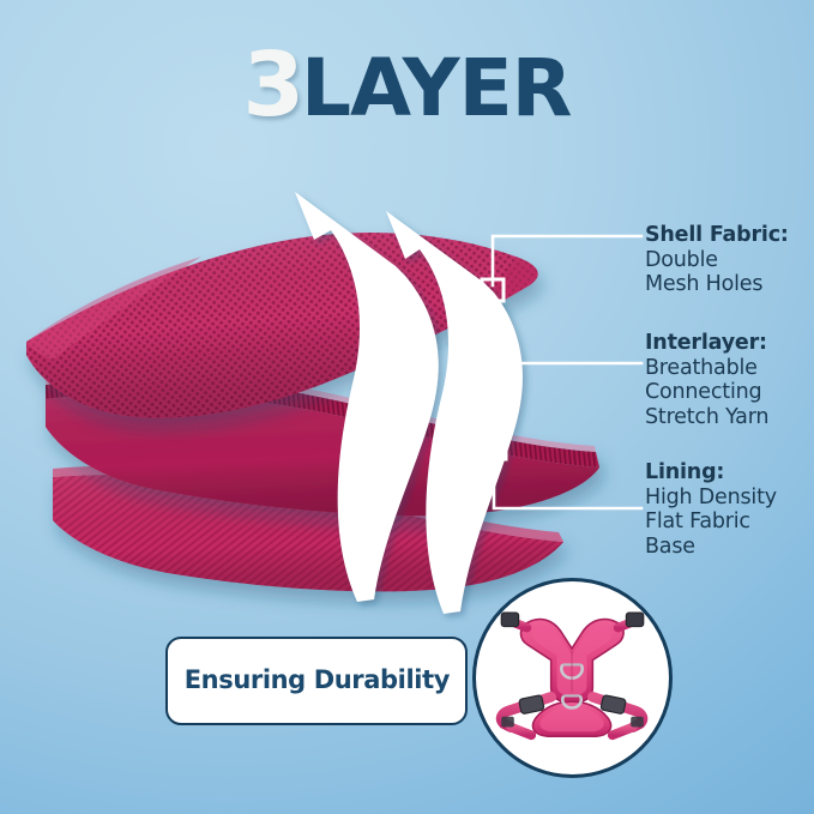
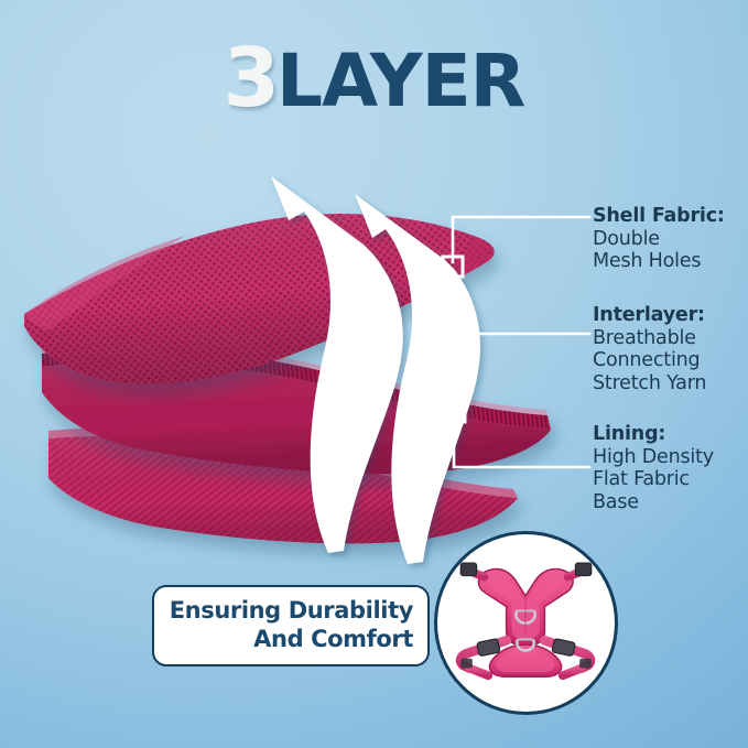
  3LAYER
  Shell Fabric:
  Double
  Mesh Holes
  Interlayer:
  Breathable
  Connecting
  Stretch Yarn
  Lining:
  High Density
  Flat Fabric
  Base
  Ensuring Durability
+ And Comfort
